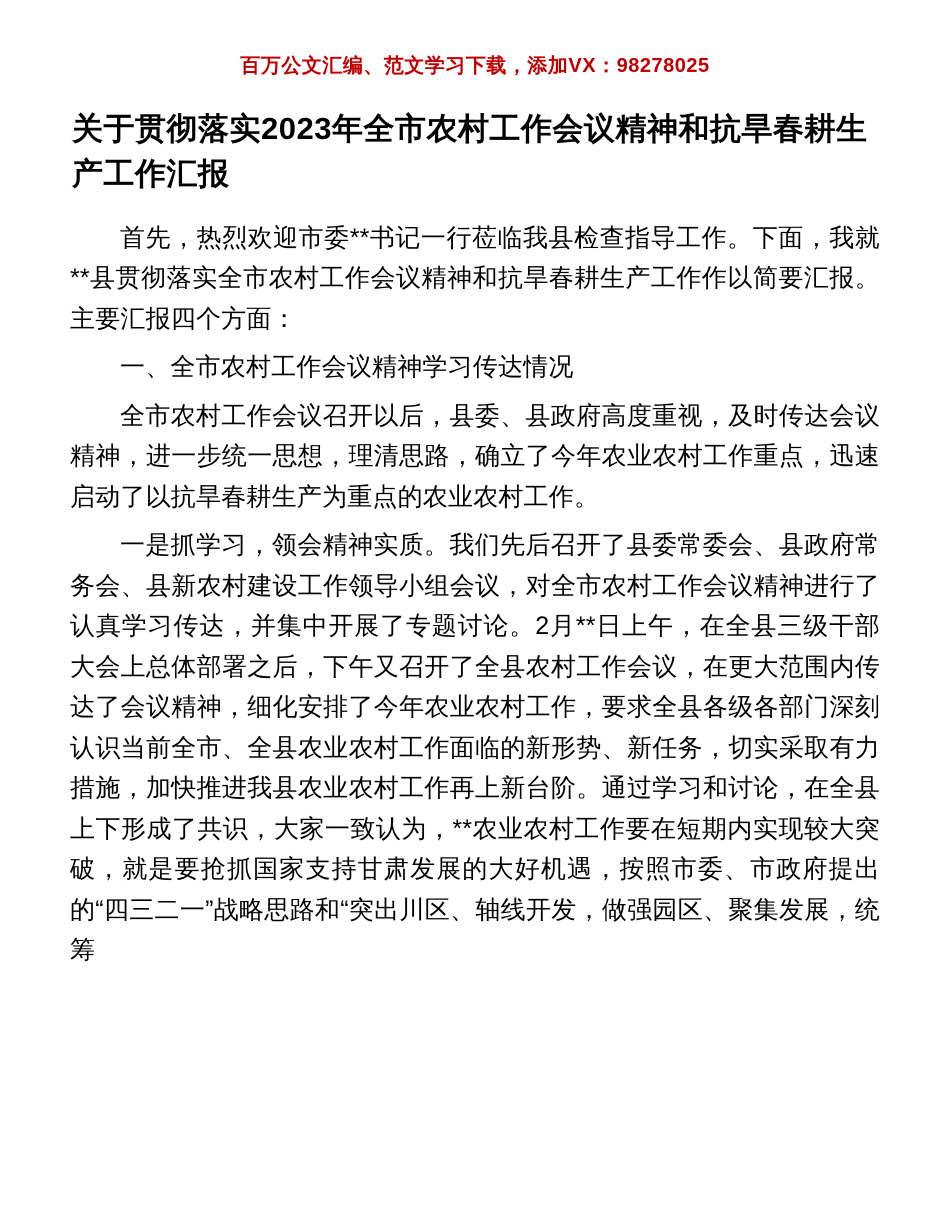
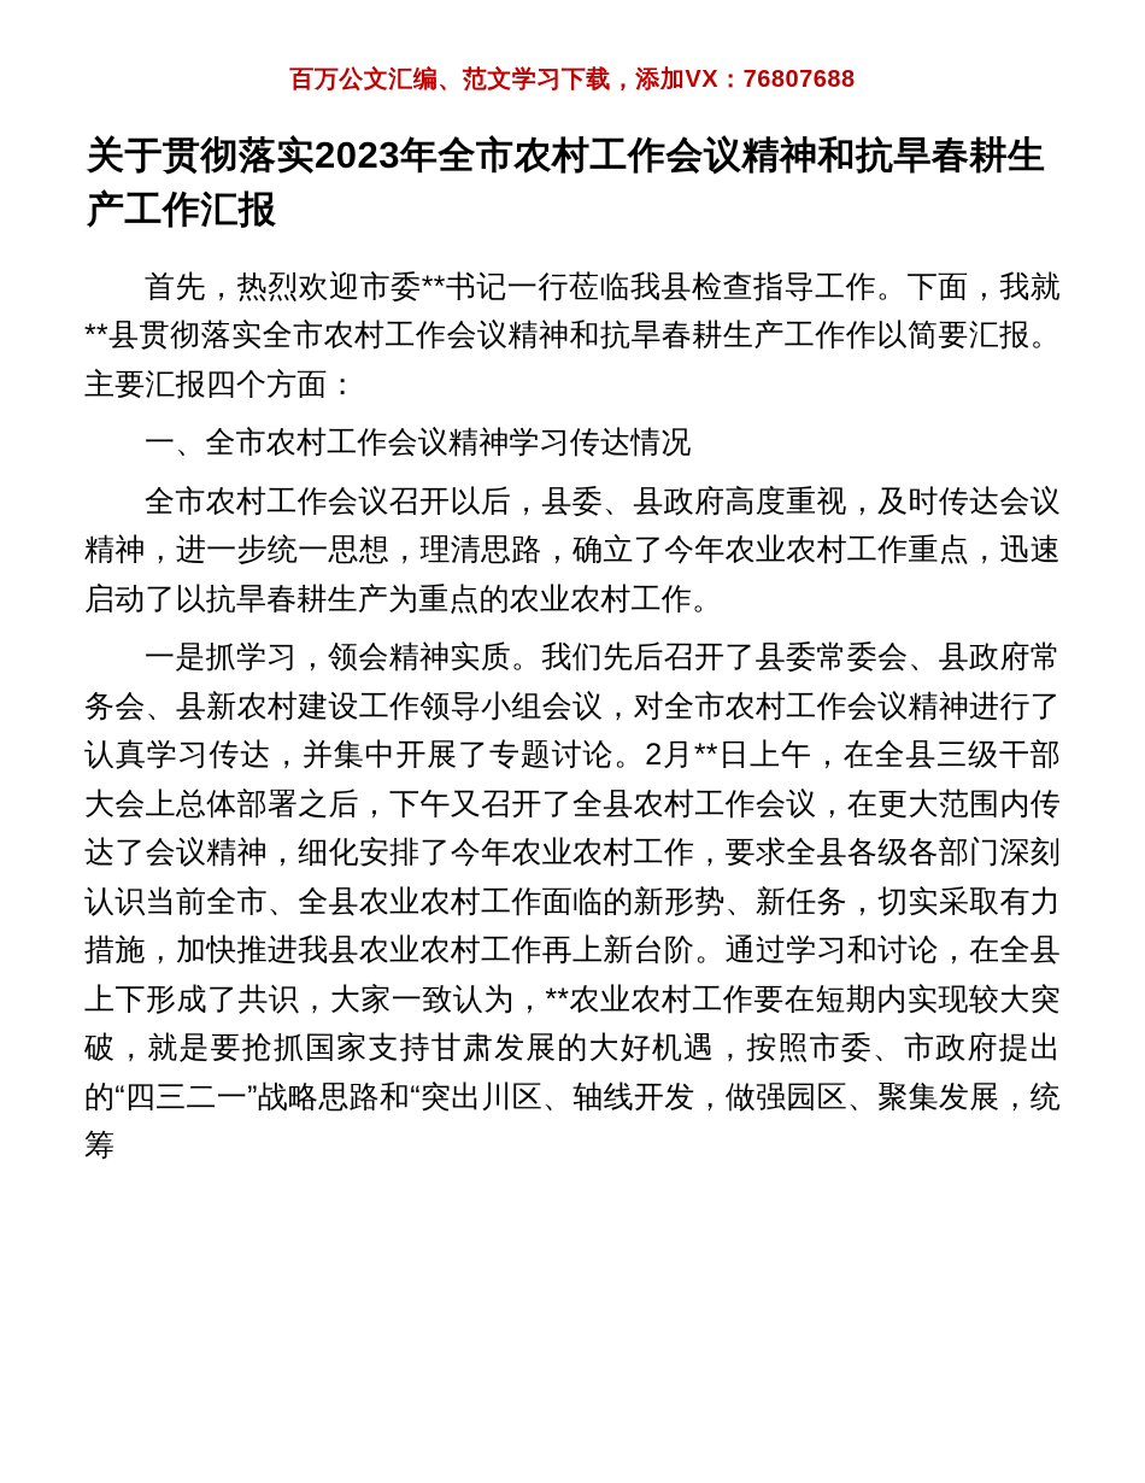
- 百万公文汇编、范文学习下载，添加VX：98278025
+ 百万公文汇编、范文学习下载，添加VX：76807688
  关于贯彻落实2023年全市农村工作会议精神和抗旱春耕生产工作汇报
  首先，热烈欢迎市委**书记一行莅临我县检查指导工作。下面，我就**县贯彻落实全市农村工作会议精神和抗旱春耕生产工作作以简要汇报。主要汇报四个方面：
  一、全市农村工作会议精神学习传达情况
  全市农村工作会议召开以后，县委、县政府高度重视，及时传达会议精神，进一步统一思想，理清思路，确立了今年农业农村工作重点，迅速启动了以抗旱春耕生产为重点的农业农村工作。
  一是抓学习，领会精神实质。我们先后召开了县委常委会、县政府常务会、县新农村建设工作领导小组会议，对全市农村工作会议精神进行了认真学习传达，并集中开展了专题讨论。2月**日上午，在全县三级干部大会上总体部署之后，下午又召开了全县农村工作会议，在更大范围内传达了会议精神，细化安排了今年农业农村工作，要求全县各级各部门深刻认识当前全市、全县农业农村工作面临的新形势、新任务，切实采取有力措施，加快推进我县农业农村工作再上新台阶。通过学习和讨论，在全县上下形成了共识，大家一致认为，**农业农村工作要在短期内实现较大突破，就是要抢抓国家支持甘肃发展的大好机遇，按照市委、市政府提出的“四三二一”战略思路和“突出川区、轴线开发，做强园区、聚集发展，统筹
